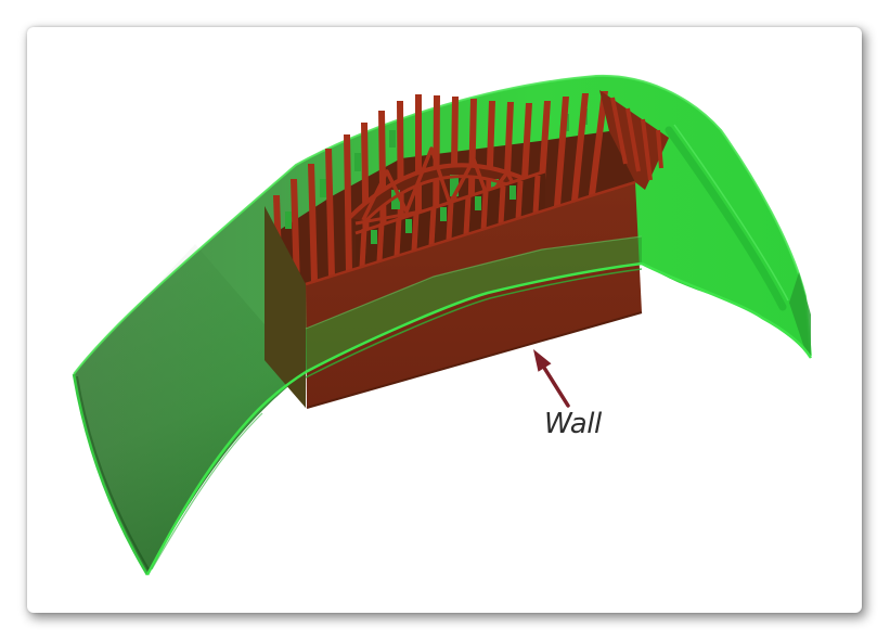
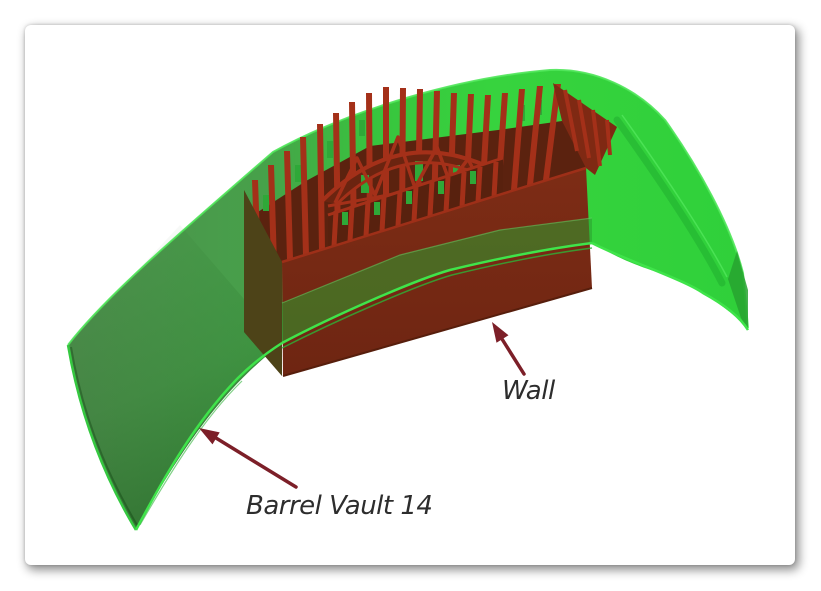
  Wall
+ Barrel Vault 14
